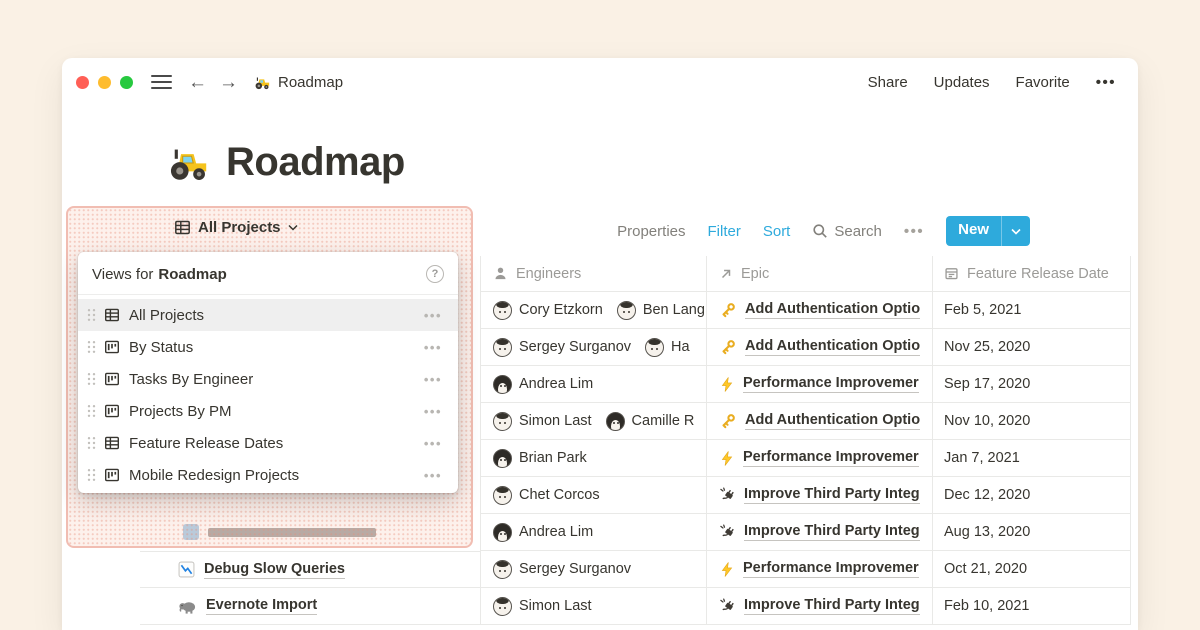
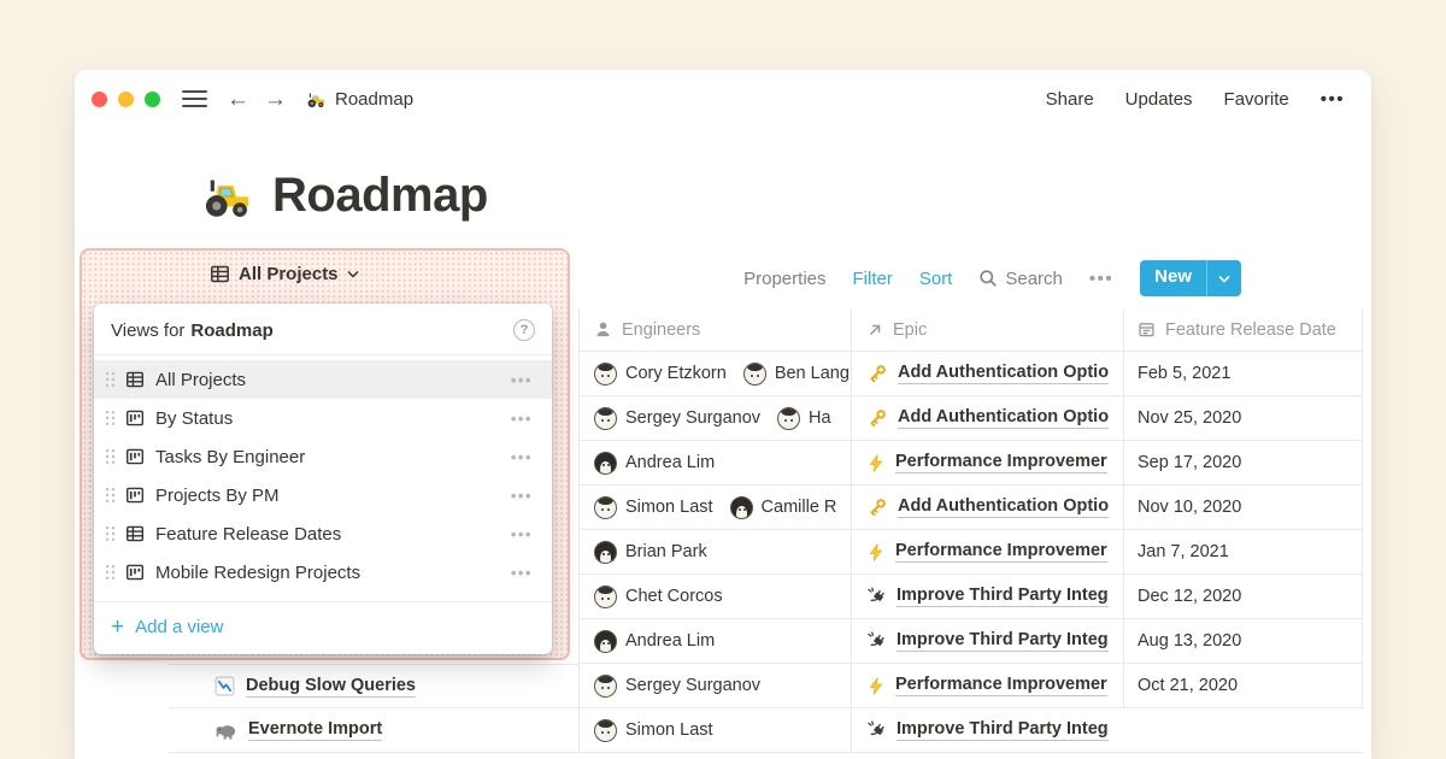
  ←
  →
  Roadmap
  Share
  Updates
  Favorite
  •••
  Roadmap
  All Projects
  Properties
  Filter
  Sort
  Search
  •••
  New
  Engineers
  Epic
  Feature Release Date
  Cory Etzkorn
  Ben Lang
  Add Authentication Optio
  Feb 5, 2021
  Sergey Surganov
  Ha
  Add Authentication Optio
  Nov 25, 2020
  Andrea Lim
  Performance Improvemer
  Sep 17, 2020
  Simon Last
  Camille R
  Add Authentication Optio
  Nov 10, 2020
  Brian Park
  Performance Improvemer
  Jan 7, 2021
  Chet Corcos
  Improve Third Party Integ
  Dec 12, 2020
  Andrea Lim
  Improve Third Party Integ
  Aug 13, 2020
  Sergey Surganov
  Performance Improvemer
  Oct 21, 2020
  Simon Last
  Improve Third Party Integ
- Feb 10, 2021
  Debug Slow Queries
  Evernote Import
  Views for
  Roadmap
  ?
  All Projects
  •••
  By Status
  •••
  Tasks By Engineer
  •••
  Projects By PM
  •••
  Feature Release Dates
  •••
  Mobile Redesign Projects
  •••
+ +
+ Add a view
